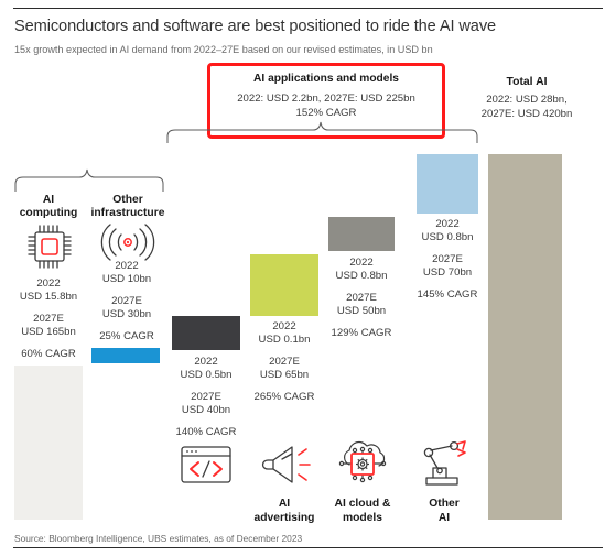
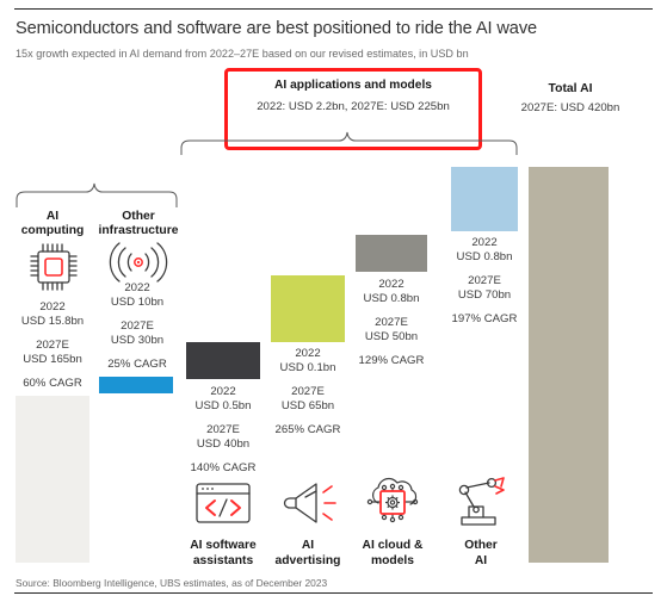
  Semiconductors and software are best positioned to ride the AI wave
  15x growth expected in AI demand from 2022–27E based on our revised estimates, in USD bn
  Total AI
- 2022: USD 28bn,
  2027E: USD 420bn
  AI applications and models
  2022: USD 2.2bn, 2027E: USD 225bn
- 152% CAGR
  AI
  computing
  Other
  infrastructure
  2022
  USD 15.8bn
  2027E
  USD 165bn
  60% CAGR
  2022
  USD 10bn
  2027E
  USD 30bn
  25% CAGR
  2022
  USD 0.5bn
  2027E
  USD 40bn
  140% CAGR
  2022
  USD 0.1bn
  2027E
  USD 65bn
  265% CAGR
  2022
  USD 0.8bn
  2027E
  USD 50bn
  129% CAGR
  2022
  USD 0.8bn
  2027E
  USD 70bn
- 145% CAGR
+ 197% CAGR
+ AI software
+ assistants
  AI
  advertising
  AI cloud &
  models
  Other
  AI
  Source: Bloomberg Intelligence, UBS estimates, as of December 2023
